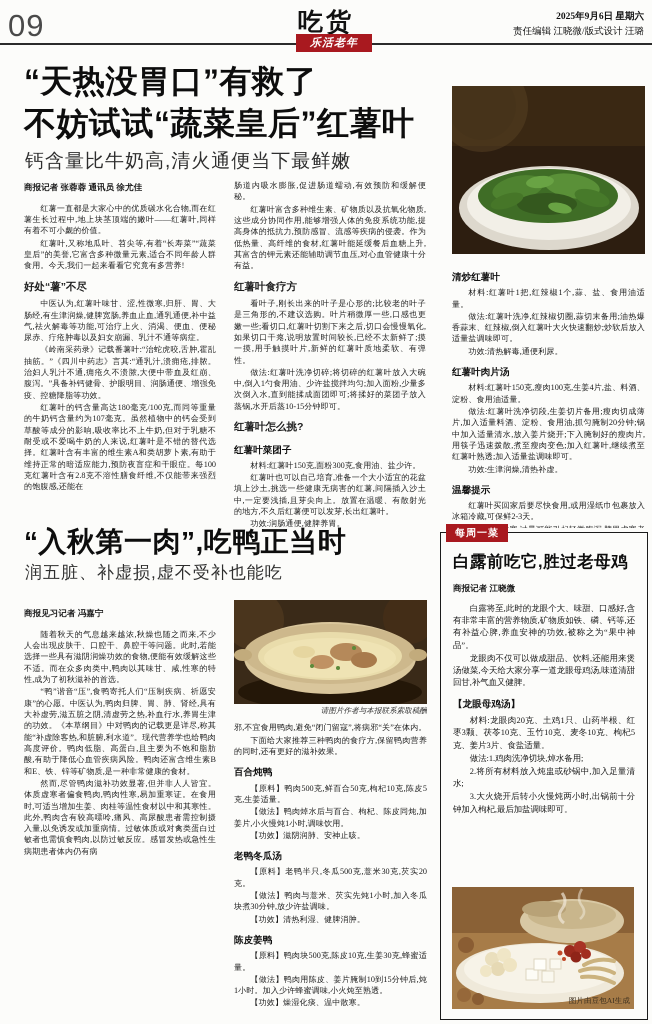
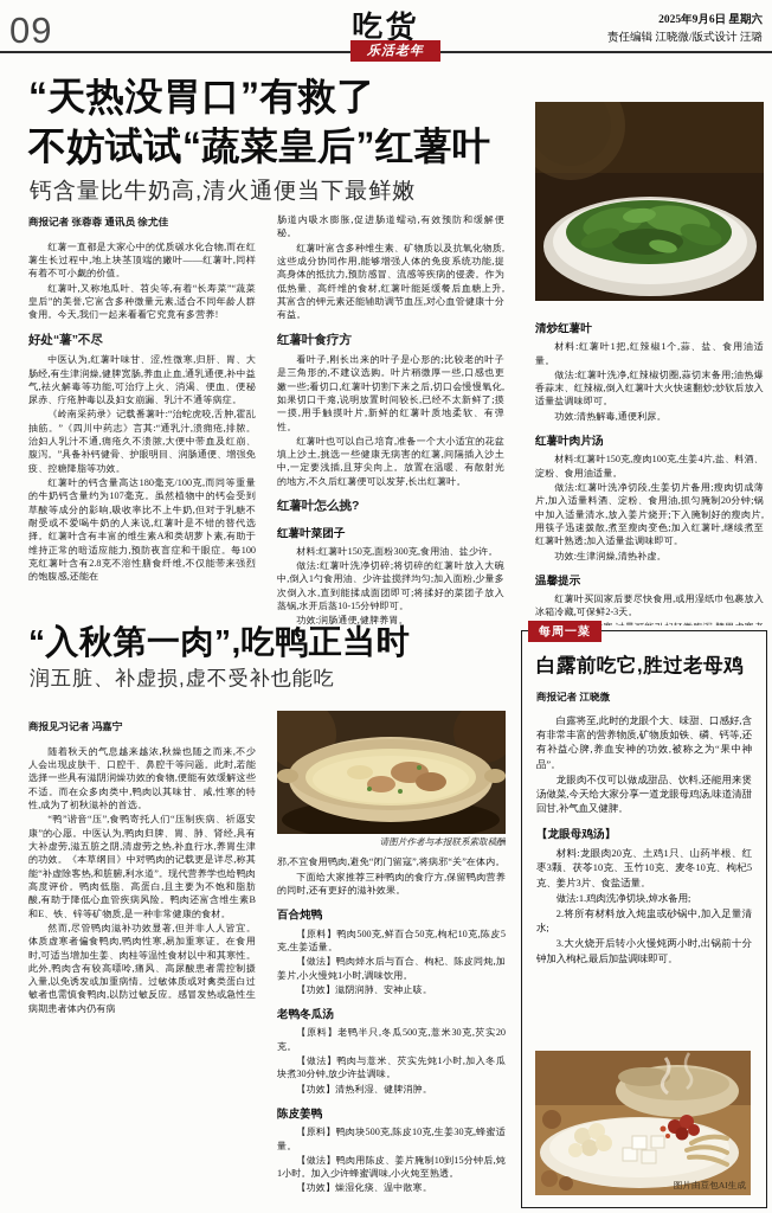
  09
  吃货
  乐活老年
  2025年9月6日 星期六
  责任编辑 江晓微/版式设计 汪璐
  “天热没胃口”有救了
  不妨试试“蔬菜皇后”红薯叶
  钙含量比牛奶高,清火通便当下最鲜嫩
  商报记者 张蓉蓉 通讯员 徐尤佳
  红薯一直都是大家心中的优质碳水化合物,而在红薯生长过程中,地上块茎顶端的嫩叶——红薯叶,同样有着不可小觑的价值。
  红薯叶,又称地瓜叶、苕尖等,有着“长寿菜”“蔬菜皇后”的美誉,它富含多种微量元素,适合不同年龄人群食用。今天,我们一起来看看它究竟有多营养!
  好处“薯”不尽
  中医认为,红薯叶味甘、涩,性微寒,归肝、胃、大肠经,有生津润燥,健脾宽肠,养血止血,通乳通便,补中益气,祛火解毒等功能,可治疗上火、消渴、便血、便秘尿赤、疔疮肿毒以及妇女崩漏、乳汁不通等病症。
  《岭南采药录》记载番薯叶:“治蛇虎咬,舌肿,霍乱抽筋。”《四川中药志》言其:“通乳汁,溃痈疮,排脓。治妇人乳汁不通,痈疮久不溃脓,大便中带血及红崩、腹泻。”具备补钙健骨、护眼明目、润肠通便、增强免疫、控糖降脂等功效。
  红薯叶的钙含量高达180毫克/100克,而同等重量的牛奶钙含量约为107毫克。虽然植物中的钙会受到草酸等成分的影响,吸收率比不上牛奶,但对于乳糖不耐受或不爱喝牛奶的人来说,红薯叶是不错的替代选择。红薯叶含有丰富的维生素A和类胡萝卜素,有助于维持正常的暗适应能力,预防夜盲症和干眼症。每100克红薯叶含有2.8克不溶性膳食纤维,不仅能带来强烈的饱腹感,还能在
  肠道内吸水膨胀,促进肠道蠕动,有效预防和缓解便秘。
  红薯叶富含多种维生素、矿物质以及抗氧化物质,这些成分协同作用,能够增强人体的免疫系统功能,提高身体的抵抗力,预防感冒、流感等疾病的侵袭。作为低热量、高纤维的食材,红薯叶能延缓餐后血糖上升,其富含的钾元素还能辅助调节血压,对心血管健康十分有益。
  红薯叶食疗方
  看叶子,刚长出来的叶子是心形的;比较老的叶子是三角形的,不建议选购。叶片稍微厚一些,口感也更嫩一些;看切口,红薯叶切割下来之后,切口会慢慢氧化,如果切口干瘪,说明放置时间较长,已经不太新鲜了;摸一摸,用手触摸叶片,新鲜的红薯叶质地柔软、有弹性。
- 做法:红薯叶洗净切碎;将切碎的红薯叶放入大碗中,倒入1勺食用油、少许盐搅拌均匀;加入面粉,少量多次倒入水,直到能揉成面团即可;将揉好的菜团子放入蒸锅,水开后蒸10-15分钟即可。
+ 红薯叶也可以自己培育,准备一个大小适宜的花盆填上沙土,挑选一些健康无病害的红薯,间隔插入沙土中,一定要浅插,且芽尖向上。放置在温暖、有散射光的地方,不久后红薯便可以发芽,长出红薯叶。
  红薯叶怎么挑?
  红薯叶菜团子
  材料:红薯叶150克,面粉300克,食用油、盐少许。
- 红薯叶也可以自己培育,准备一个大小适宜的花盆填上沙土,挑选一些健康无病害的红薯,间隔插入沙土中,一定要浅插,且芽尖向上。放置在温暖、有散射光的地方,不久后红薯便可以发芽,长出红薯叶。
+ 做法:红薯叶洗净切碎;将切碎的红薯叶放入大碗中,倒入1勺食用油、少许盐搅拌均匀;加入面粉,少量多次倒入水,直到能揉成面团即可;将揉好的菜团子放入蒸锅,水开后蒸10-15分钟即可。
  功效:润肠通便,健脾养胃。
  清炒红薯叶
  材料:红薯叶1把,红辣椒1个,蒜、盐、食用油适量。
  做法:红薯叶洗净,红辣椒切圈,蒜切末备用;油热爆香蒜末、红辣椒,倒入红薯叶大火快速翻炒;炒软后放入适量盐调味即可。
  功效:清热解毒,通便利尿。
  红薯叶肉片汤
  材料:红薯叶150克,瘦肉100克,生姜4片,盐、料酒、淀粉、食用油适量。
  做法:红薯叶洗净切段,生姜切片备用;瘦肉切成薄片,加入适量料酒、淀粉、食用油,抓匀腌制20分钟;锅中加入适量清水,放入姜片烧开;下入腌制好的瘦肉片,用筷子迅速拨散,煮至瘦肉变色;加入红薯叶,继续煮至红薯叶熟透;加入适量盐调味即可。
  功效:生津润燥,清热补虚。
  温馨提示
  红薯叶买回家后要尽快食用,或用湿纸巾包裹放入冰箱冷藏,可保鲜2-3天。
  “入秋第一肉”,吃鸭正当时
  润五脏、补虚损,虚不受补也能吃
  商报见习记者 冯嘉宁
  随着秋天的气息越来越浓,秋燥也随之而来,不少人会出现皮肤干、口腔干、鼻腔干等问题。此时,若能选择一些具有滋阴润燥功效的食物,便能有效缓解这些不适。而在众多肉类中,鸭肉以其味甘、咸,性寒的特性,成为了初秋滋补的首选。
  “鸭”谐音“压”,食鸭寄托人们“压制疾病、祈愿安康”的心愿。中医认为,鸭肉归脾、胃、肺、肾经,具有大补虚劳,滋五脏之阴,清虚劳之热,补血行水,养胃生津的功效。《本草纲目》中对鸭肉的记载更是详尽,称其能“补虚除客热,和脏腑,利水道”。现代营养学也给鸭肉高度评价。鸭肉低脂、高蛋白,且主要为不饱和脂肪酸,有助于降低心血管疾病风险。鸭肉还富含维生素B和E、铁、锌等矿物质,是一种非常健康的食材。
  然而,尽管鸭肉滋补功效显著,但并非人人皆宜。体质虚寒者偏食鸭肉,鸭肉性寒,易加重寒证。在食用时,可适当增加生姜、肉桂等温性食材以中和其寒性。此外,鸭肉含有较高嘌呤,痛风、高尿酸患者需控制摄入量,以免诱发或加重病情。过敏体质或对禽类蛋白过敏者也需慎食鸭肉,以防过敏反应。感冒发热或急性生病期患者体内仍有病
  请图片作者与本报联系索取稿酬
  邪,不宜食用鸭肉,避免“闭门留寇”,将病邪“关”在体内。
  下面给大家推荐三种鸭肉的食疗方,保留鸭肉营养的同时,还有更好的滋补效果。
  百合炖鸭
  【原料】鸭肉500克,鲜百合50克,枸杞10克,陈皮5克,生姜适量。
  【做法】鸭肉焯水后与百合、枸杞、陈皮同炖,加姜片,小火慢炖1小时,调味饮用。
  【功效】滋阴润肺、安神止咳。
  老鸭冬瓜汤
  【原料】老鸭半只,冬瓜500克,薏米30克,芡实20克。
  【做法】鸭肉与薏米、芡实先炖1小时,加入冬瓜块煮30分钟,放少许盐调味。
  【功效】清热利湿、健脾消肿。
  陈皮姜鸭
  【原料】鸭肉块500克,陈皮10克,生姜30克,蜂蜜适量。
  【做法】鸭肉用陈皮、姜片腌制10到15分钟后,炖1小时。加入少许蜂蜜调味,小火炖至熟透。
  【功效】燥湿化痰、温中散寒。
  每周一菜
  白露前吃它,胜过老母鸡
  商报记者 江晓微
  白露将至,此时的龙眼个大、味甜、口感好,含有非常丰富的营养物质,矿物质如铁、磷、钙等,还有补益心脾,养血安神的功效,被称之为“果中神品”。
  龙眼肉不仅可以做成甜品、饮料,还能用来煲汤做菜,今天给大家分享一道龙眼母鸡汤,味道清甜回甘,补气血又健脾。
  【龙眼母鸡汤】
  材料:龙眼肉20克、土鸡1只、山药半根、红枣3颗、茯苓10克、玉竹10克、麦冬10克、枸杞5克、姜片3片、食盐适量。
  做法:1.鸡肉洗净切块,焯水备用;
  2.将所有材料放入炖盅或砂锅中,加入足量清水;
  3.大火烧开后转小火慢炖两小时,出锅前十分钟加入枸杞,最后加盐调味即可。
  图片由豆包AI生成
